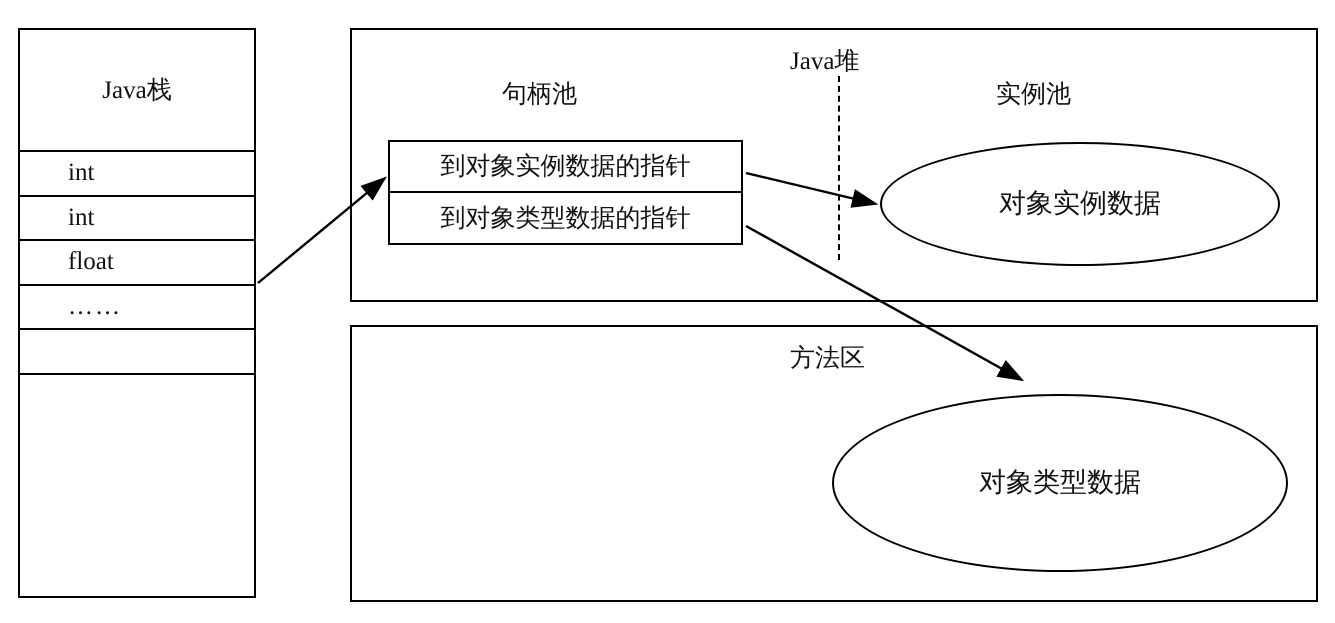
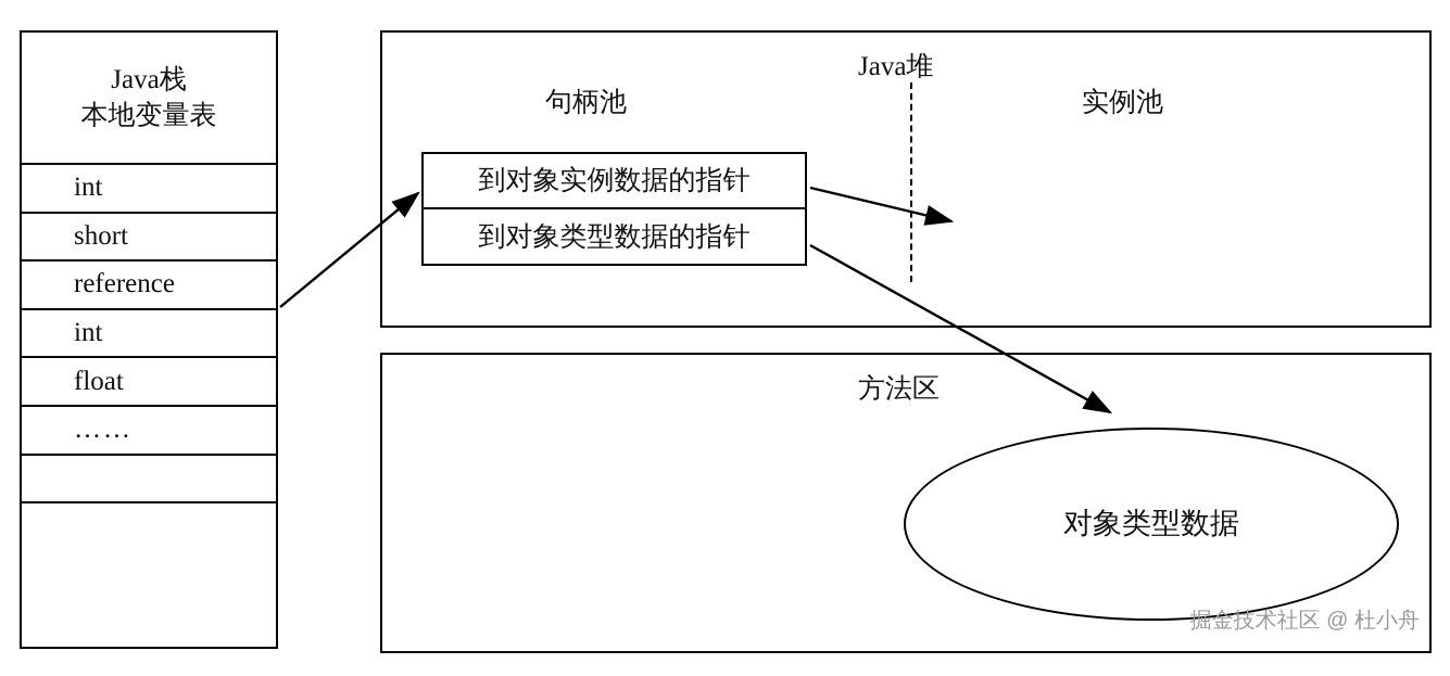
  Java栈
+ 本地变量表
  int
+ short
+ reference
  int
  float
  ……
  Java堆
  句柄池
  实例池
  到对象实例数据的指针
  到对象类型数据的指针
- 对象实例数据
  方法区
  对象类型数据
+ 掘金技术社区 @ 杜小舟
